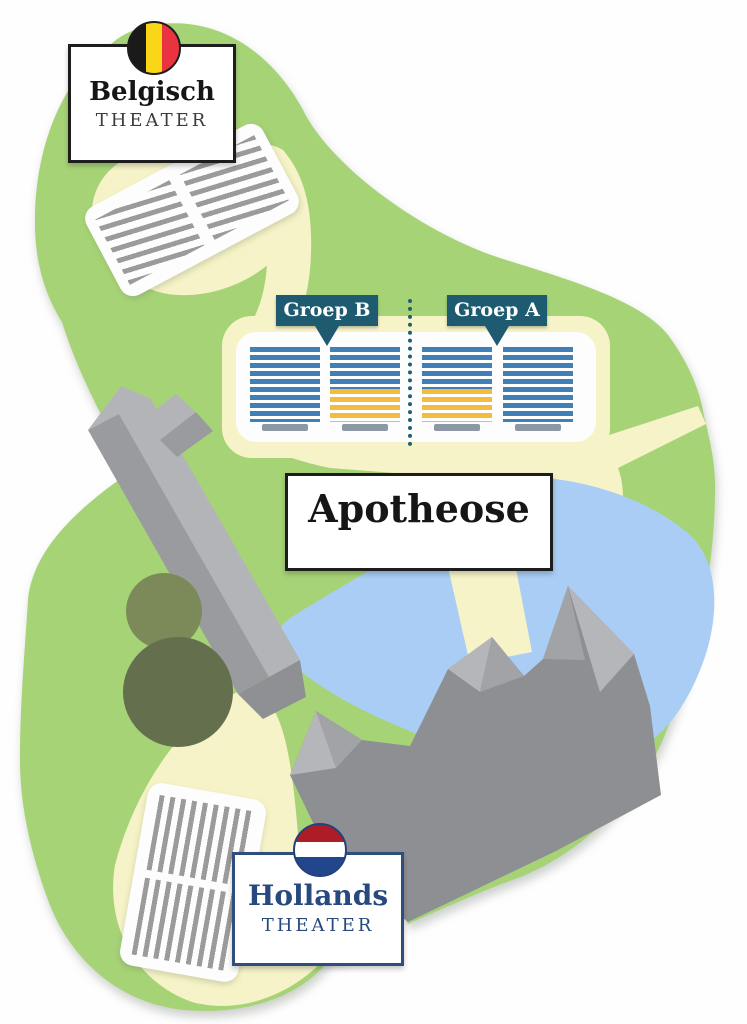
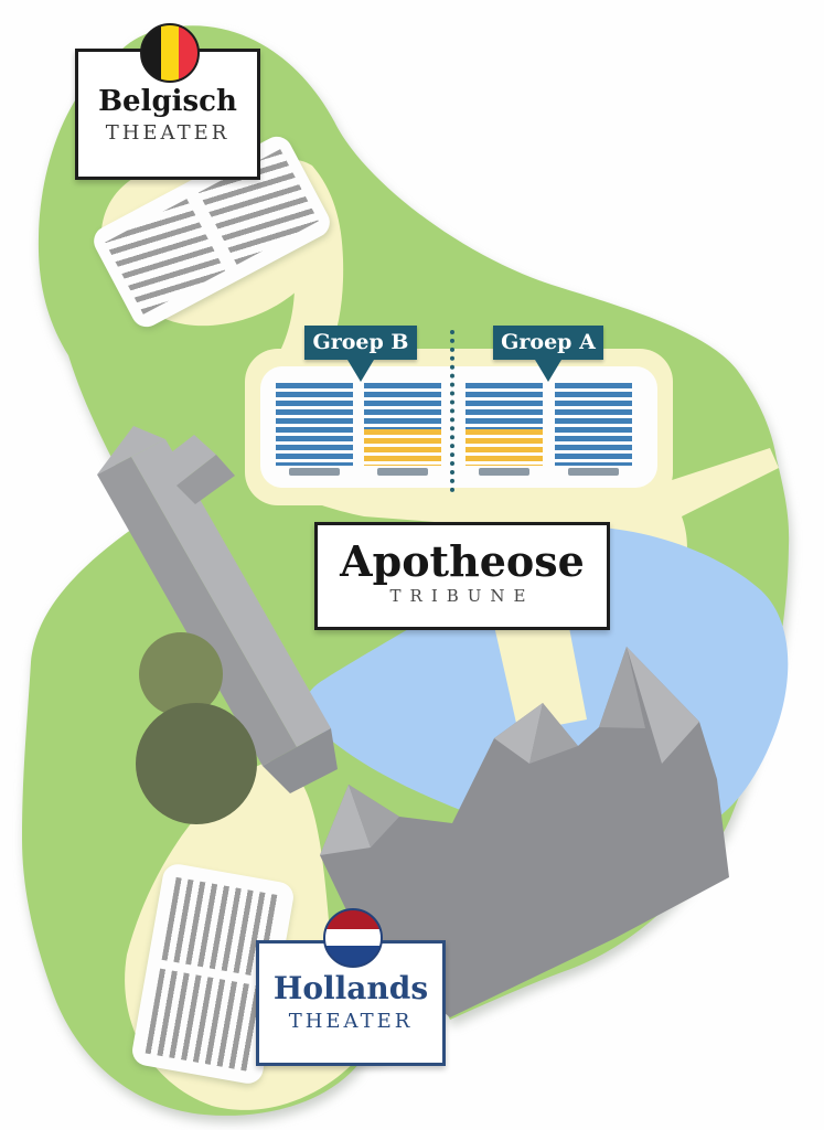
  Groep B
  Groep A
  Belgisch
  THEATER
  Apotheose
+ TRIBUNE
  Hollands
  THEATER
